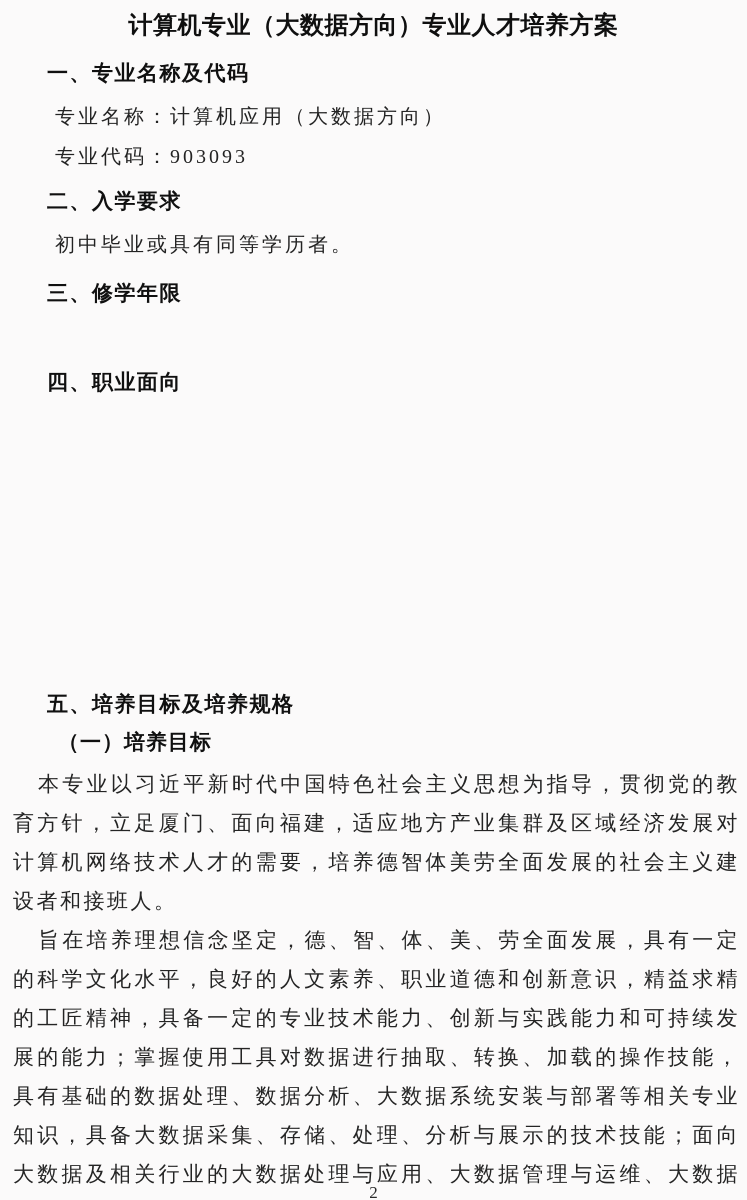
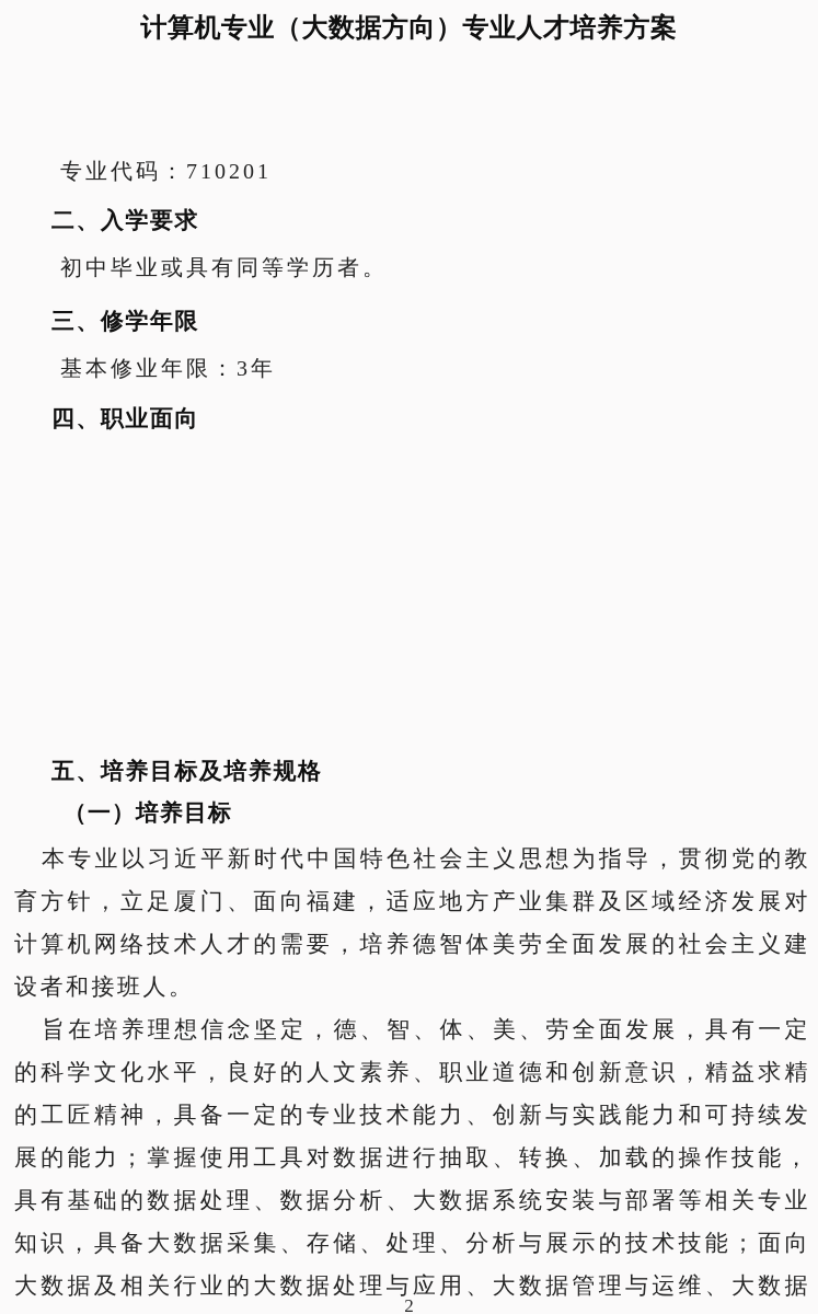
  计算机专业（大数据方向）专业人才培养方案
- 一、专业名称及代码
- 专业名称：计算机应用（大数据方向）
- 专业代码：903093
+ 专业代码：710201
  二、入学要求
  初中毕业或具有同等学历者。
  三、修学年限
+ 基本修业年限：3年
  四、职业面向
  五、培养目标及培养规格
  （一）培养目标
  本专业以习近平新时代中国特色社会主义思想为指导，贯彻党的教育方针，立足厦门、面向福建，适应地方产业集群及区域经济发展对计算机网络技术人才的需要，培养德智体美劳全面发展的社会主义建设者和接班人。
  旨在培养理想信念坚定，德、智、体、美、劳全面发展，具有一定的科学文化水平，良好的人文素养、职业道德和创新意识，精益求精的工匠精神，具备一定的专业技术能力、创新与实践能力和可持续发展的能力；掌握使用工具对数据进行抽取、转换、加载的操作技能，具有基础的数据处理、数据分析、大数据系统安装与部署等相关专业知识，具备大数据采集、存储、处理、分析与展示的技术技能；面向大数据及相关行业的大数据处理与应用、大数据管理与运维、大数据
  2
